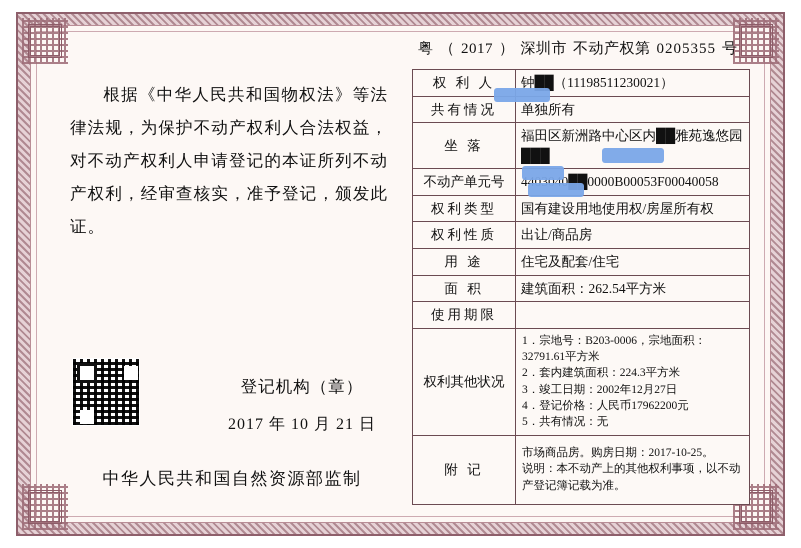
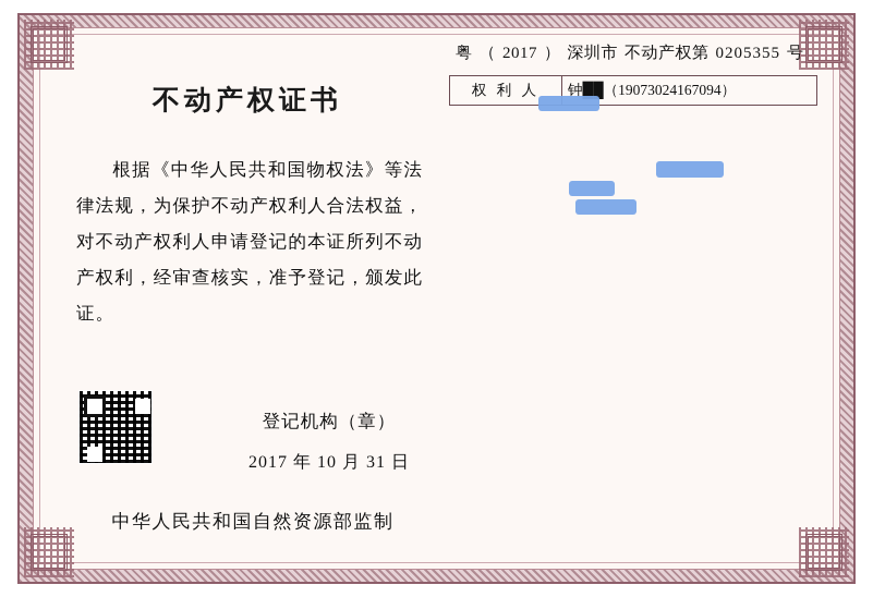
+ 不动产权证书
  根据《中华人民共和国物权法》等法律法规，为保护不动产权利人合法权益，对不动产权利人申请登记的本证所列不动产权利，经审查核实，准予登记，颁发此证。
  登记机构（章）
- 2017 年 10 月 21 日
+ 2017 年 10 月 31 日
  中华人民共和国自然资源部监制
  粤
  （
  2017
  ）
  深圳市
  不动产权第
  0205355
  号
- 权 利 人	钟██（11198511230021）
+ 权 利 人	钟██（19073024167094）
- 共有情况	单独所有
- 坐 落	福田区新洲路中心区内██雅苑逸悠园███
- 不动产单元号	4403040██0000B00053F00040058
- 权利类型	国有建设用地使用权/房屋所有权
- 权利性质	出让/商品房
- 用 途	住宅及配套/住宅
- 面 积	建筑面积：262.54平方米
- 使用期限
- 权利其他状况	1．宗地号：B203-0006，宗地面积：32791.61平方米 2．套内建筑面积：224.3平方米 3．竣工日期：2002年12月27日 4．登记价格：人民币17962200元 5．共有情况：无
- 附 记	市场商品房。购房日期：2017-10-25。 说明：本不动产上的其他权利事项，以不动产登记簿记载为准。
